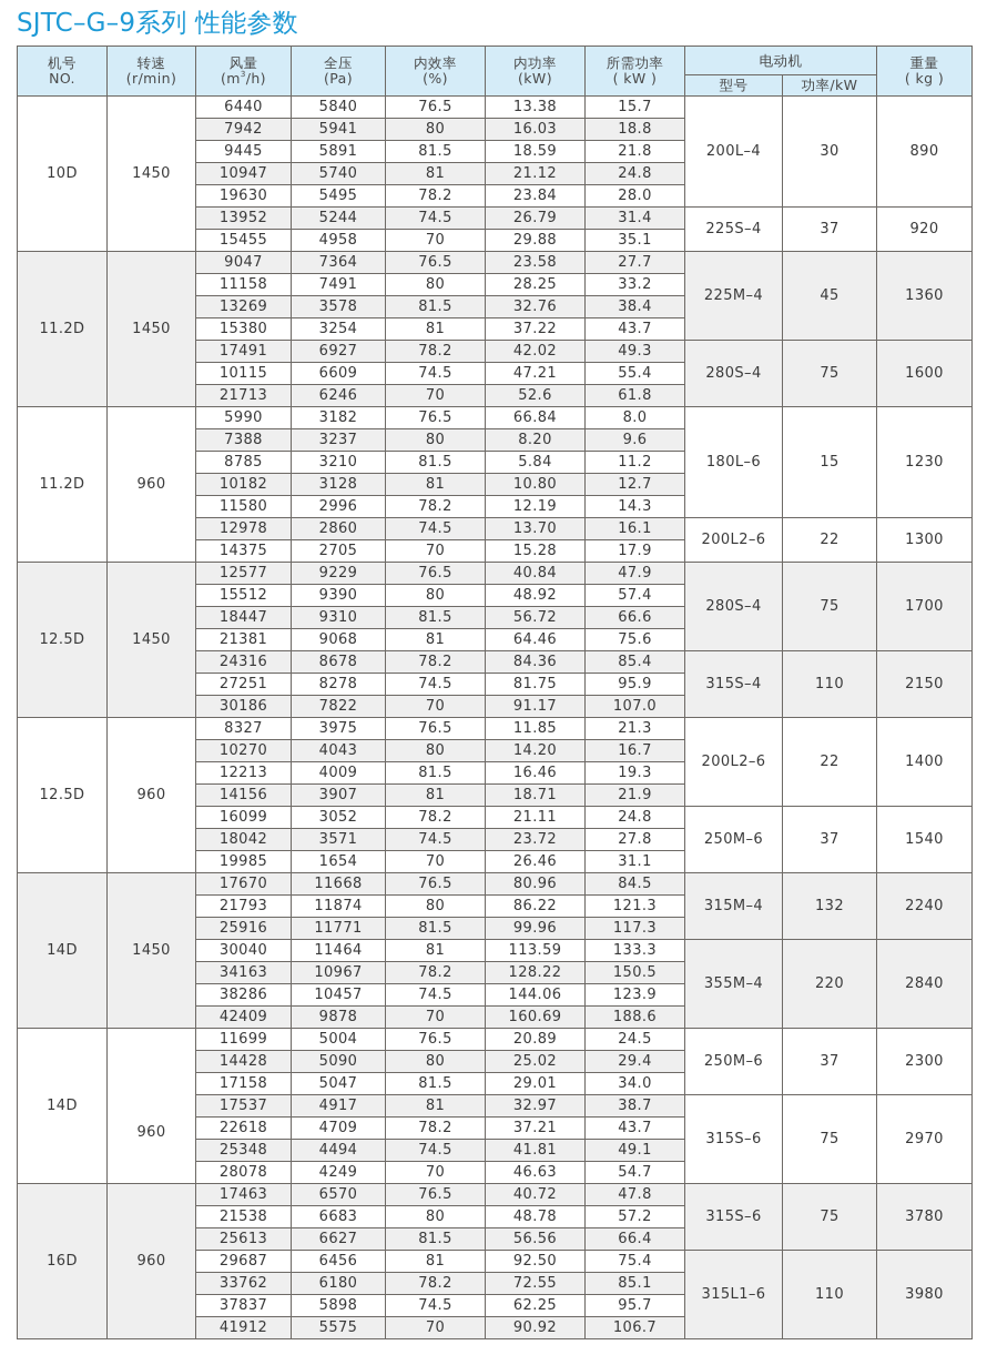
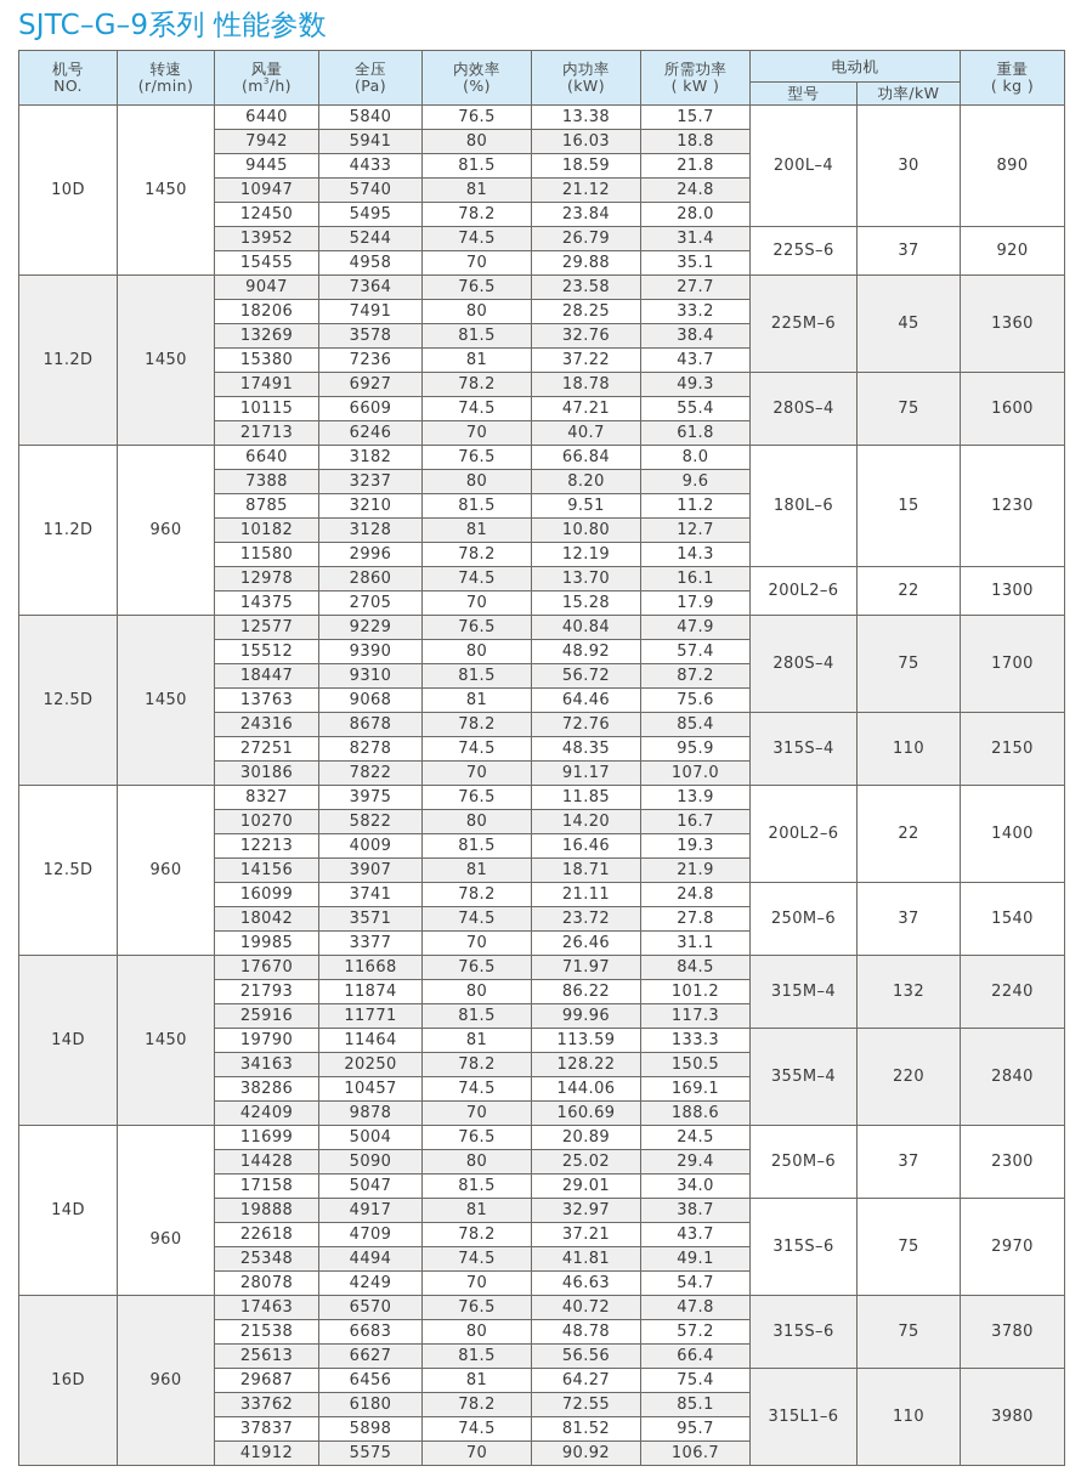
  SJTC–G–9系列 性能参数
  机号 NO.	转速 (r/min)	风量 (m3/h)	全压 (Pa)	内效率 (%)	内功率 (kW)	所需功率 ( kW )	电动机	重量 ( kg )
  型号	功率/kW
  10D	1450	6440	5840	76.5	13.38	15.7	200L–4	30	890
  7942	5941	80	16.03	18.8
- 9445	5891	81.5	18.59	21.8
+ 9445	4433	81.5	18.59	21.8
  10947	5740	81	21.12	24.8
- 19630	5495	78.2	23.84	28.0
+ 12450	5495	78.2	23.84	28.0
- 13952	5244	74.5	26.79	31.4	225S–4	37	920
+ 13952	5244	74.5	26.79	31.4	225S–6	37	920
  15455	4958	70	29.88	35.1
- 11.2D	1450	9047	7364	76.5	23.58	27.7	225M–4	45	1360
+ 11.2D	1450	9047	7364	76.5	23.58	27.7	225M–6	45	1360
- 11158	7491	80	28.25	33.2
+ 18206	7491	80	28.25	33.2
  13269	3578	81.5	32.76	38.4
- 15380	3254	81	37.22	43.7
+ 15380	7236	81	37.22	43.7
- 17491	6927	78.2	42.02	49.3	280S–4	75	1600
+ 17491	6927	78.2	18.78	49.3	280S–4	75	1600
  10115	6609	74.5	47.21	55.4
- 21713	6246	70	52.6	61.8
+ 21713	6246	70	40.7	61.8
- 11.2D	960	5990	3182	76.5	66.84	8.0	180L–6	15	1230
+ 11.2D	960	6640	3182	76.5	66.84	8.0	180L–6	15	1230
  7388	3237	80	8.20	9.6
- 8785	3210	81.5	5.84	11.2
+ 8785	3210	81.5	9.51	11.2
  10182	3128	81	10.80	12.7
  11580	2996	78.2	12.19	14.3
  12978	2860	74.5	13.70	16.1	200L2–6	22	1300
  14375	2705	70	15.28	17.9
  12.5D	1450	12577	9229	76.5	40.84	47.9	280S–4	75	1700
  15512	9390	80	48.92	57.4
- 18447	9310	81.5	56.72	66.6
+ 18447	9310	81.5	56.72	87.2
- 21381	9068	81	64.46	75.6
+ 13763	9068	81	64.46	75.6
- 24316	8678	78.2	84.36	85.4	315S–4	110	2150
+ 24316	8678	78.2	72.76	85.4	315S–4	110	2150
- 27251	8278	74.5	81.75	95.9
+ 27251	8278	74.5	48.35	95.9
  30186	7822	70	91.17	107.0
- 12.5D	960	8327	3975	76.5	11.85	21.3	200L2–6	22	1400
+ 12.5D	960	8327	3975	76.5	11.85	13.9	200L2–6	22	1400
- 10270	4043	80	14.20	16.7
+ 10270	5822	80	14.20	16.7
  12213	4009	81.5	16.46	19.3
  14156	3907	81	18.71	21.9
- 16099	3052	78.2	21.11	24.8	250M–6	37	1540
+ 16099	3741	78.2	21.11	24.8	250M–6	37	1540
  18042	3571	74.5	23.72	27.8
- 19985	1654	70	26.46	31.1
+ 19985	3377	70	26.46	31.1
- 14D	1450	17670	11668	76.5	80.96	84.5	315M–4	132	2240
+ 14D	1450	17670	11668	76.5	71.97	84.5	315M–4	132	2240
- 21793	11874	80	86.22	121.3
+ 21793	11874	80	86.22	101.2
  25916	11771	81.5	99.96	117.3
- 30040	11464	81	113.59	133.3	355M–4	220	2840
+ 19790	11464	81	113.59	133.3	355M–4	220	2840
- 34163	10967	78.2	128.22	150.5
+ 34163	20250	78.2	128.22	150.5
- 38286	10457	74.5	144.06	123.9
+ 38286	10457	74.5	144.06	169.1
  42409	9878	70	160.69	188.6
  14D	960	11699	5004	76.5	20.89	24.5	250M–6	37	2300
  14428	5090	80	25.02	29.4
  17158	5047	81.5	29.01	34.0
- 17537	4917	81	32.97	38.7	315S–6	75	2970
+ 19888	4917	81	32.97	38.7	315S–6	75	2970
  22618	4709	78.2	37.21	43.7
  25348	4494	74.5	41.81	49.1
  28078	4249	70	46.63	54.7
  16D	960	17463	6570	76.5	40.72	47.8	315S–6	75	3780
  21538	6683	80	48.78	57.2
  25613	6627	81.5	56.56	66.4
- 29687	6456	81	92.50	75.4	315L1–6	110	3980
+ 29687	6456	81	64.27	75.4	315L1–6	110	3980
  33762	6180	78.2	72.55	85.1
- 37837	5898	74.5	62.25	95.7
+ 37837	5898	74.5	81.52	95.7
  41912	5575	70	90.92	106.7
